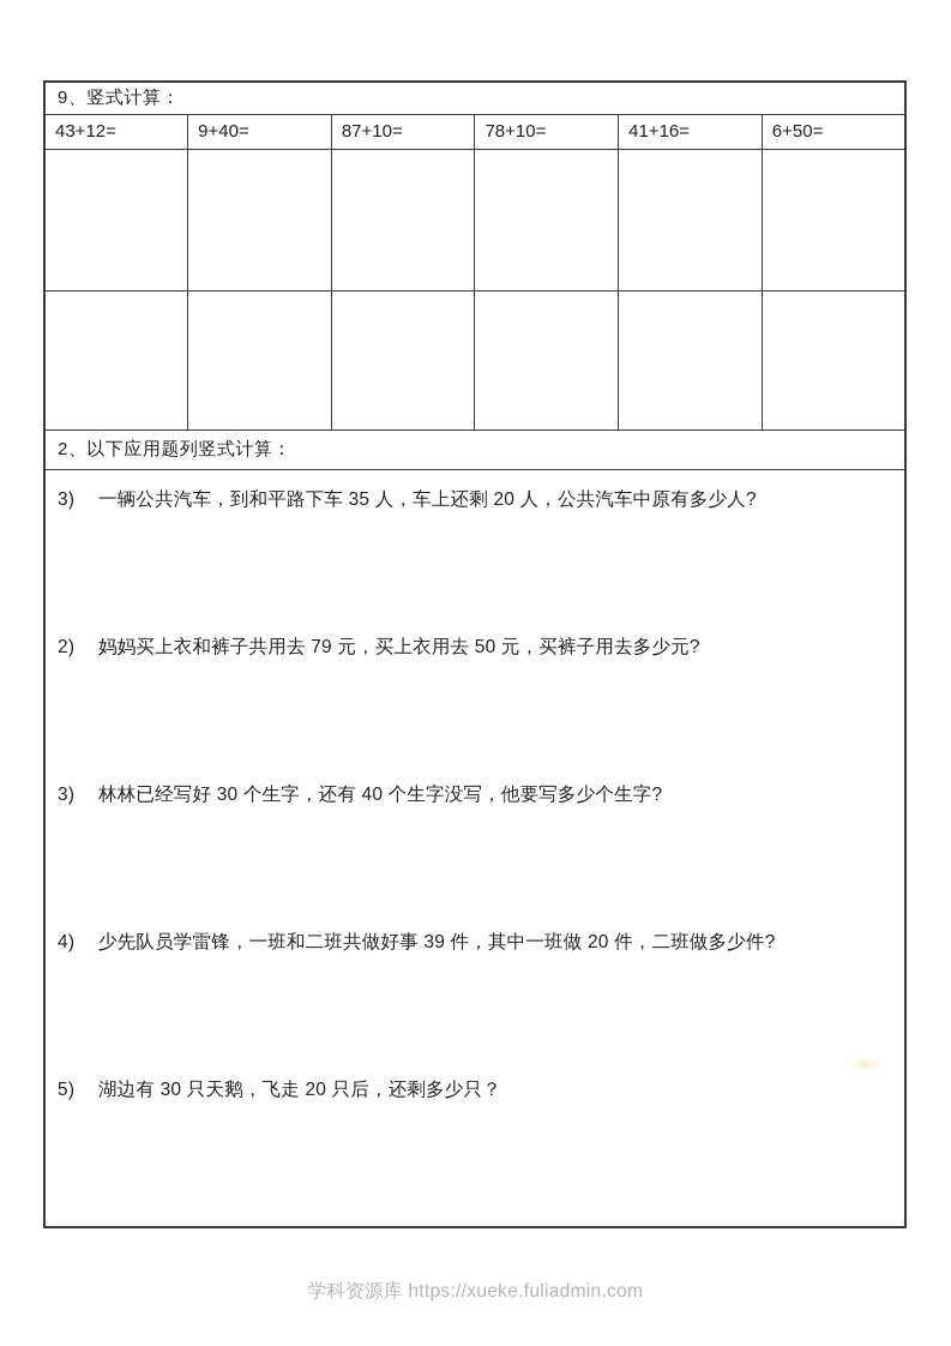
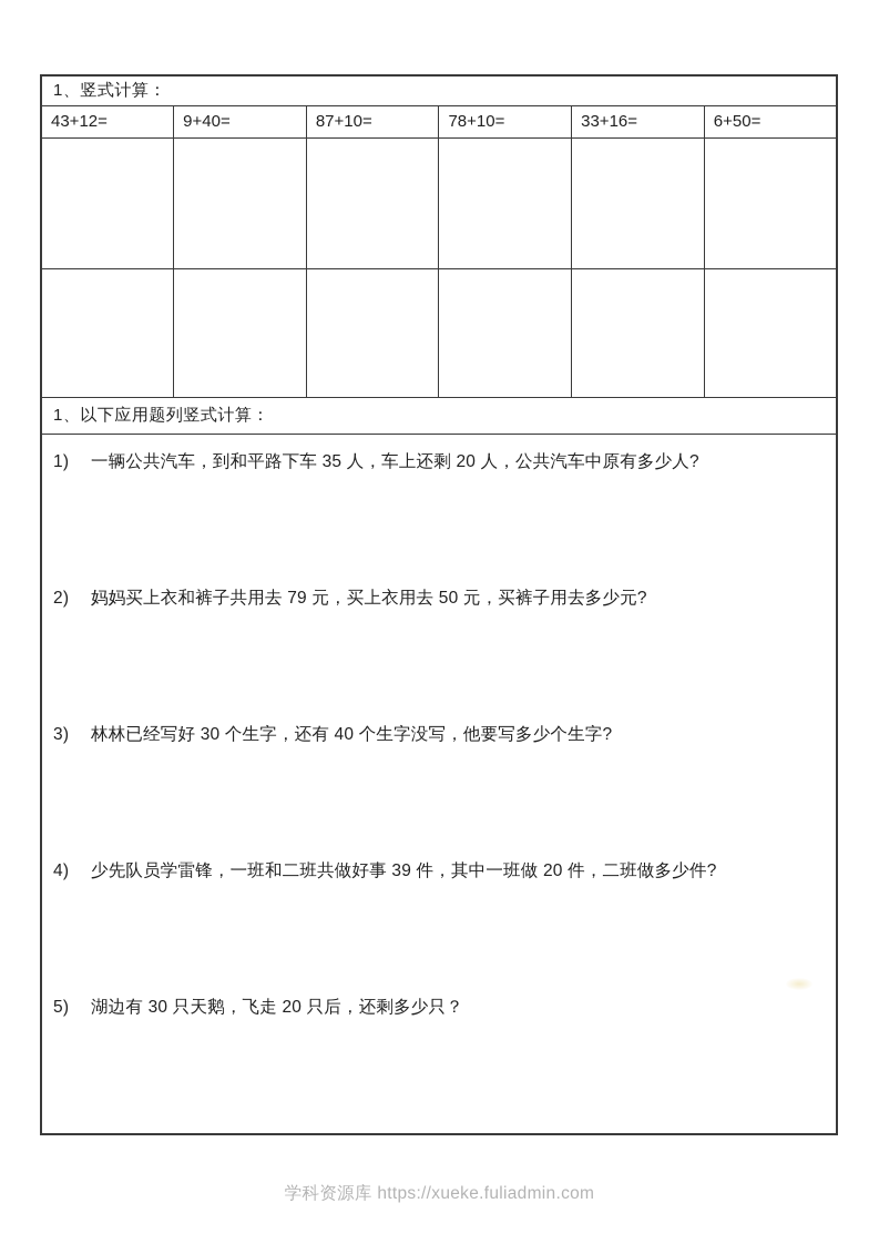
- 9、竖式计算：
+ 1、竖式计算：
- 43+12=	9+40=	87+10=	78+10=	41+16=	6+50=
+ 43+12=	9+40=	87+10=	78+10=	33+16=	6+50=
- 2、以下应用题列竖式计算：
+ 1、以下应用题列竖式计算：
- 3) 一辆公共汽车，到和平路下车 35 人，车上还剩 20 人，公共汽车中原有多少人? 2) 妈妈买上衣和裤子共用去 79 元，买上衣用去 50 元，买裤子用去多少元? 3) 林林已经写好 30 个生字，还有 40 个生字没写，他要写多少个生字? 4) 少先队员学雷锋，一班和二班共做好事 39 件，其中一班做 20 件，二班做多少件? 5) 湖边有 30 只天鹅，飞走 20 只后，还剩多少只？
+ 1) 一辆公共汽车，到和平路下车 35 人，车上还剩 20 人，公共汽车中原有多少人? 2) 妈妈买上衣和裤子共用去 79 元，买上衣用去 50 元，买裤子用去多少元? 3) 林林已经写好 30 个生字，还有 40 个生字没写，他要写多少个生字? 4) 少先队员学雷锋，一班和二班共做好事 39 件，其中一班做 20 件，二班做多少件? 5) 湖边有 30 只天鹅，飞走 20 只后，还剩多少只？
  学科资源库 https://xueke.fuliadmin.com
